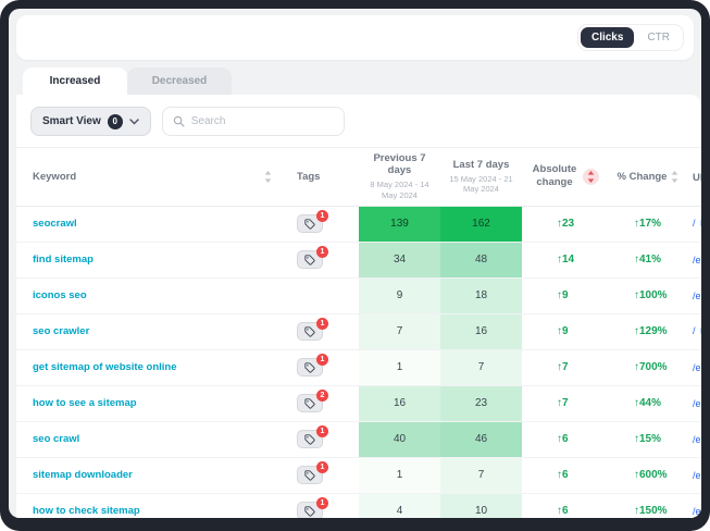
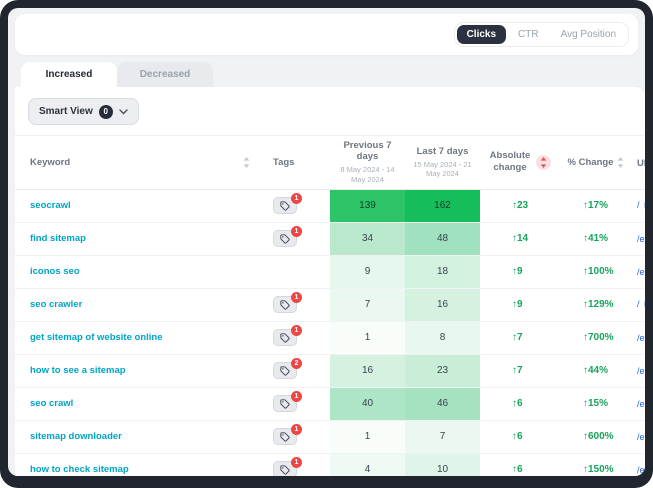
  Clicks
  CTR
+ Avg Position
  Increased
  Decreased
  Smart View
  0
- Search
  Keyword	Tags	Previous 7 days 8 May 2024 - 14 May 2024	Last 7 days 15 May 2024 - 21 May 2024	Absolute change	% Change	U
  seocrawl		139	162	↑23	↑17%	/
  find sitemap		34	48	↑14	↑41%	/e
  iconos seo		9	18	↑9	↑100%	/e
  seo crawler		7	16	↑9	↑129%	/
- get sitemap of website online		1	7	↑7	↑700%	/e
+ get sitemap of website online		1	8	↑7	↑700%	/e
  how to see a sitemap		16	23	↑7	↑44%	/e
  seo crawl		40	46	↑6	↑15%	/e
  sitemap downloader		1	7	↑6	↑600%	/e
  how to check sitemap		4	10	↑6	↑150%	/e
